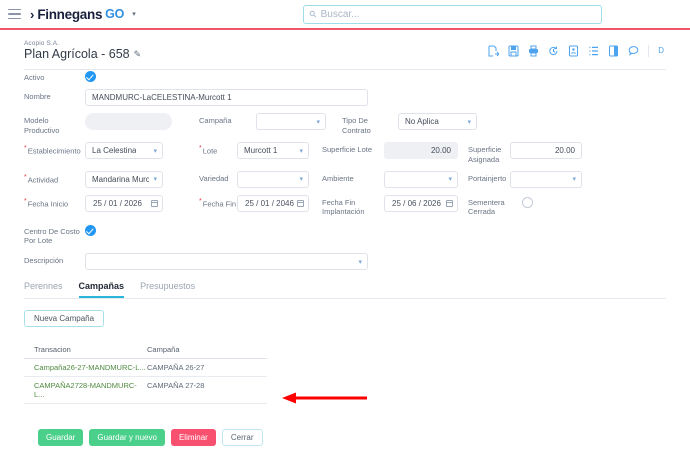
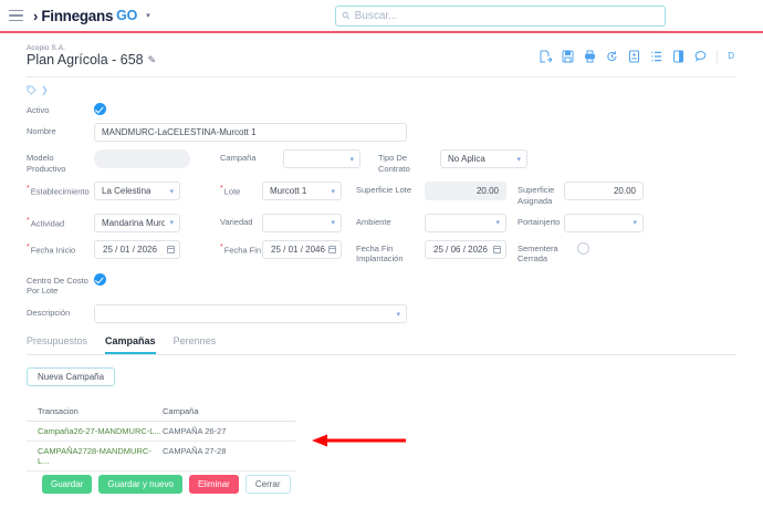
  ›
  Finnegans
  GO
  Buscar...
  Plan Agrícola - 658
  ✎
  D
+ ❯
  Activo
  Nombre
  MANDMURC-LaCELESTINA-Murcott 1
  Modelo Productivo
  Campaña
  Tipo De Contrato
  No Aplica
  Establecimiento
  La Celestina
  Lote
  Murcott 1
  Superficie Lote
  20.00
  Superficie Asignada
  20.00
  Actividad
  Mandarina Murc
  Variedad
  Ambiente
  Portainjerto
  Fecha Inicio
  25 / 01 / 2026
  Fecha Fin
  25 / 01 / 2046
  Fecha Fin Implantación
  25 / 06 / 2026
  Sementera Cerrada
  Centro De Costo Por Lote
  Descripción
- Perennes
+ Presupuestos
  Campañas
- Presupuestos
+ Perennes
  Nueva Campaña
  Transacion
  Campaña
  Campaña26-27-MANDMURC-L...
  CAMPAÑA 26-27
  CAMPAÑA2728-MANDMURC-L...
  CAMPAÑA 27-28
  Guardar
  Guardar y nuevo
  Eliminar
  Cerrar
